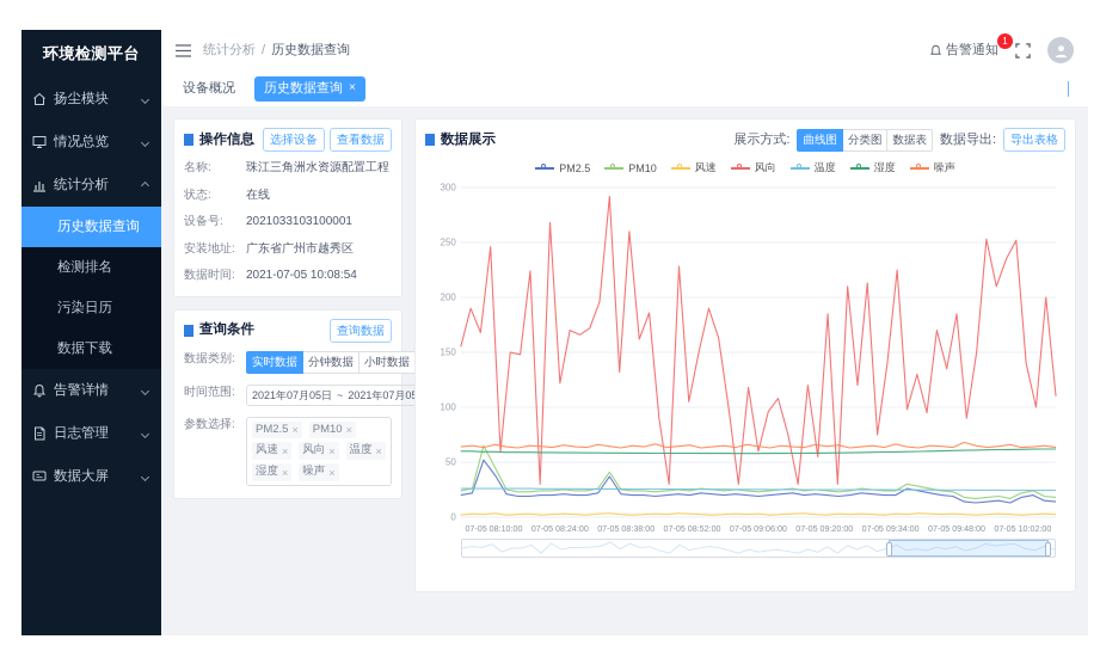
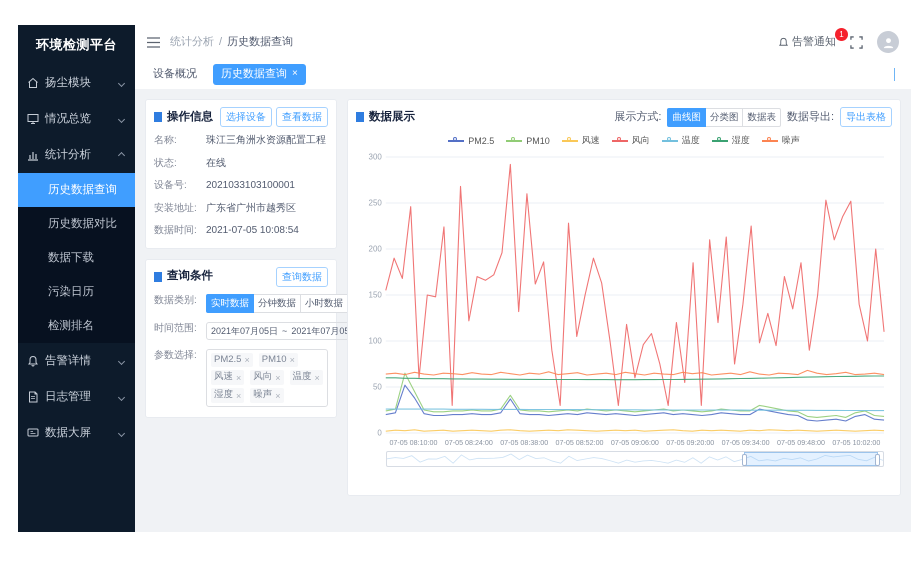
  环境检测平台
  扬尘模块
  情况总览
  统计分析
  历史数据查询
+ 历史数据对比
- 检测排名
+ 数据下载
  污染日历
- 数据下载
+ 检测排名
  告警详情
  日志管理
  数据大屏
  统计分析
  /
  历史数据查询
  告警通知
  1
  设备概况
  历史数据查询
  ×
  操作信息
  选择设备
  查看数据
  名称:
  珠江三角洲水资源配置工程
  状态:
  在线
  设备号:
  2021033103100001
  安装地址:
  广东省广州市越秀区
  数据时间:
  2021-07-05 10:08:54
  查询条件
  查询数据
  数据类别:
  实时数据
  分钟数据
  小时数据
  时间范围:
  2021年07月05日
  ~
  2021年07月0
  参数选择:
  PM2.5
  ×
  PM10
  ×
  风速
  ×
  风向
  ×
  温度
  ×
  湿度
  ×
  噪声
  ×
  数据展示
  展示方式:
  曲线图
  分类图
  数据表
  数据导出:
  导出表格
  PM2.5
  PM10
  风速
  风向
  温度
  湿度
  噪声
  0
  50
  100
  150
  200
  250
  300
  07-05 08:10:00
  07-05 08:24:00
  07-05 08:38:00
  07-05 08:52:00
  07-05 09:06:00
  07-05 09:20:00
  07-05 09:34:00
  07-05 09:48:00
  07-05 10:02:00
